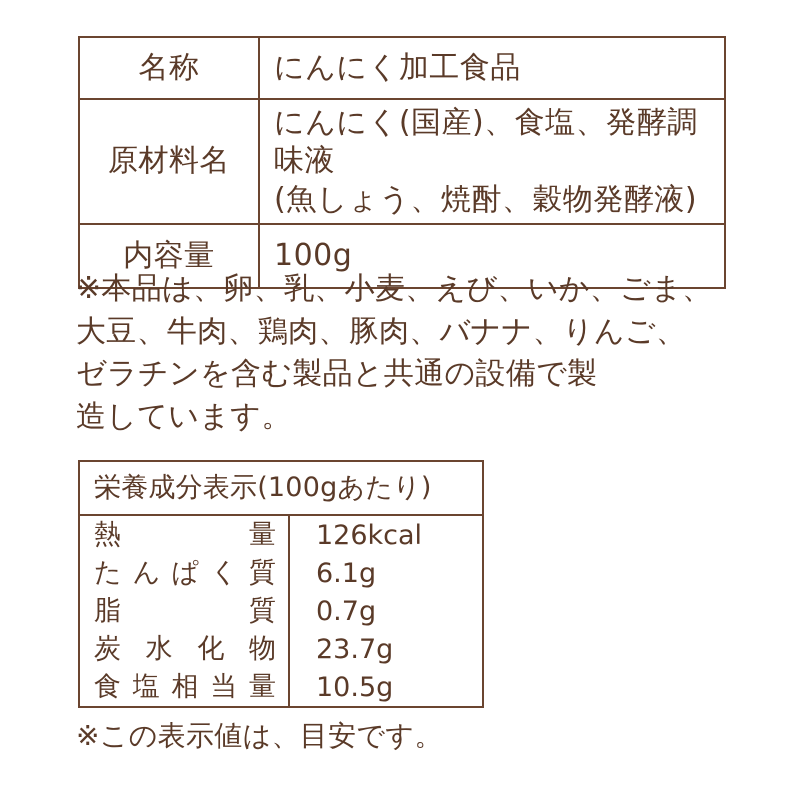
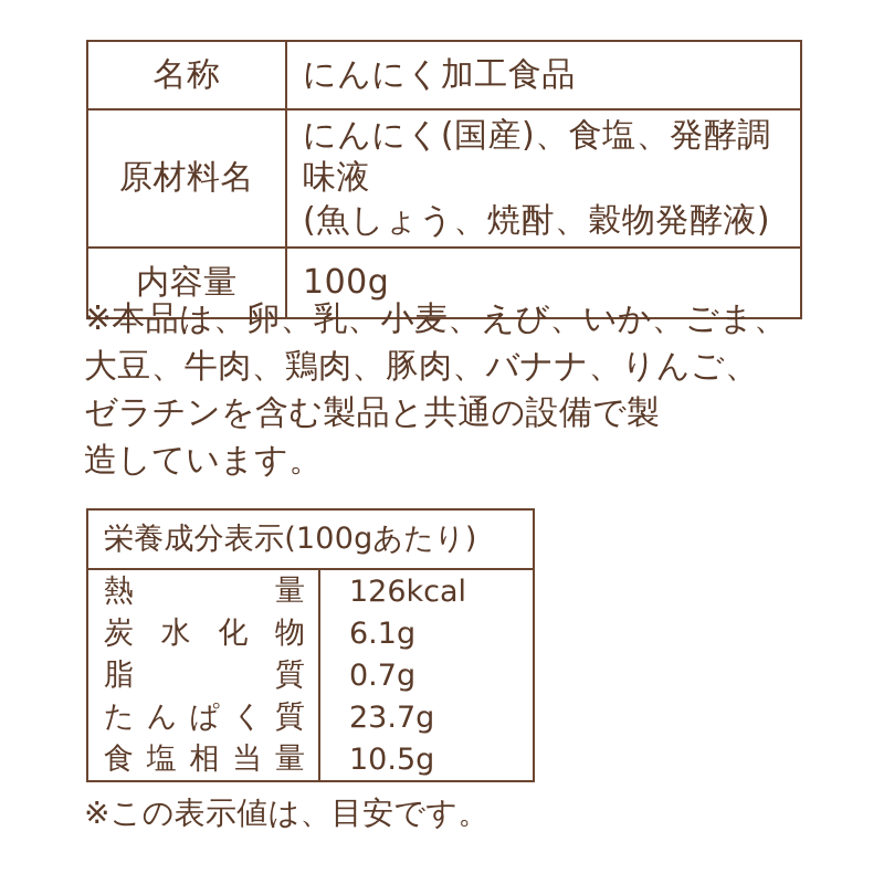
  名称	にんにく加工食品
  原材料名	にんにく(国産)、食塩、発酵調味液 (魚しょう、焼酎、穀物発酵液)
  内容量	100g
  ※本品は、卵、乳、小麦、えび、いか、ごま、
  大豆、牛肉、鶏肉、豚肉、バナナ、りんご、
  ゼラチンを含む製品と共通の設備で製
  造しています。
  栄養成分表示(100gあたり)
  熱量	126kcal
- たんぱく質	6.1g
+ 炭水化物	6.1g
  脂質	0.7g
- 炭水化物	23.7g
+ たんぱく質	23.7g
  食塩相当量	10.5g
  ※この表示値は、目安です。
